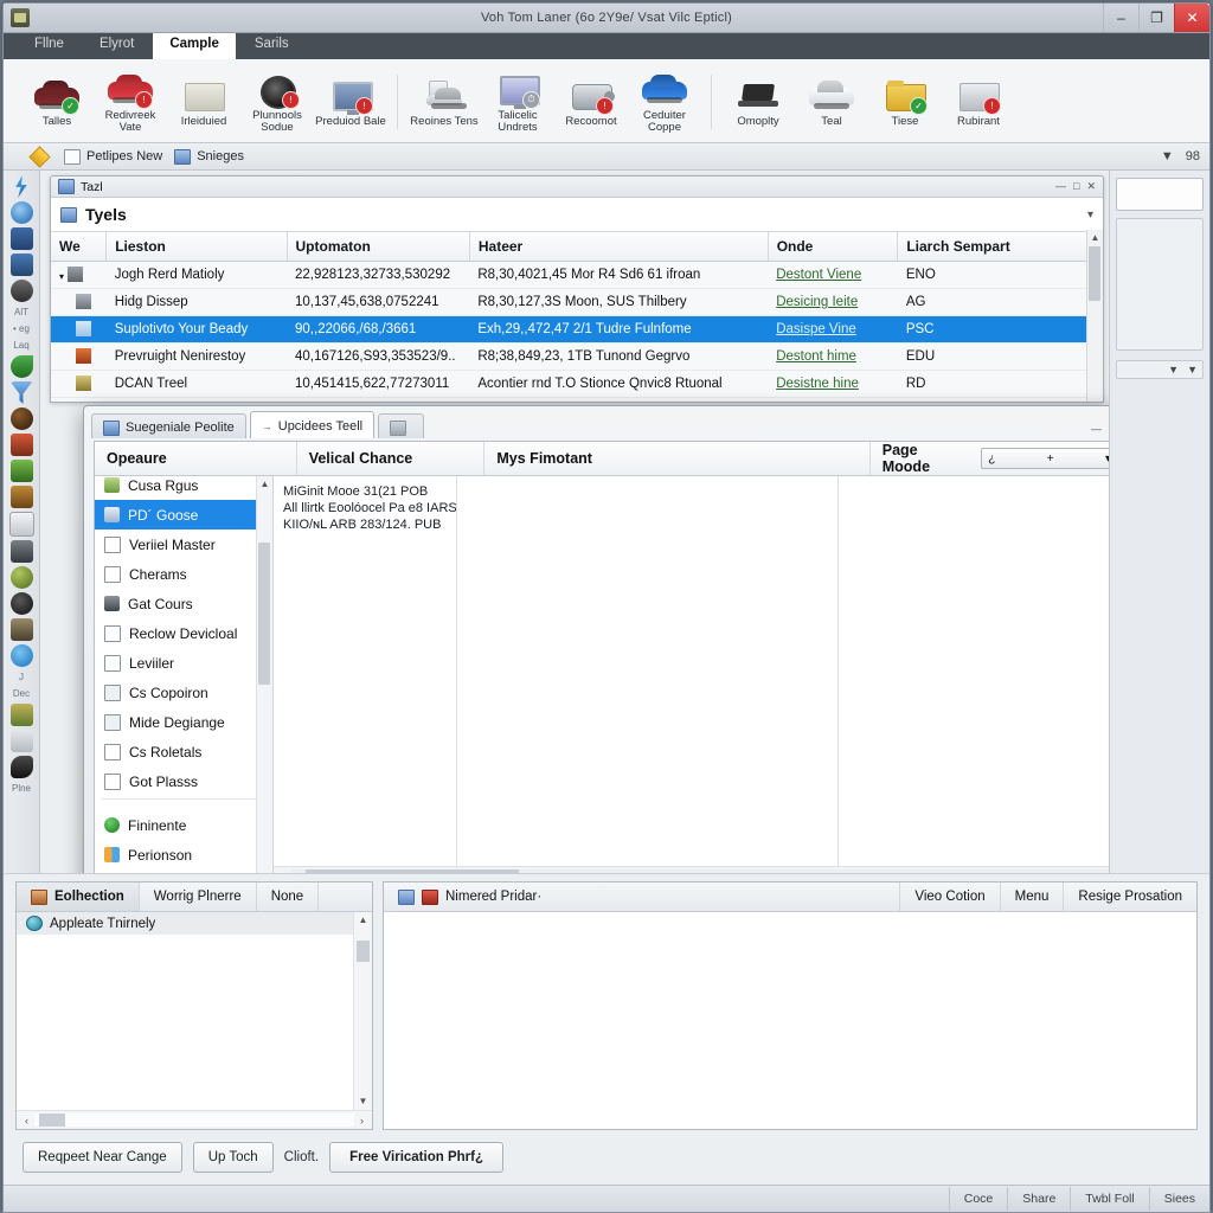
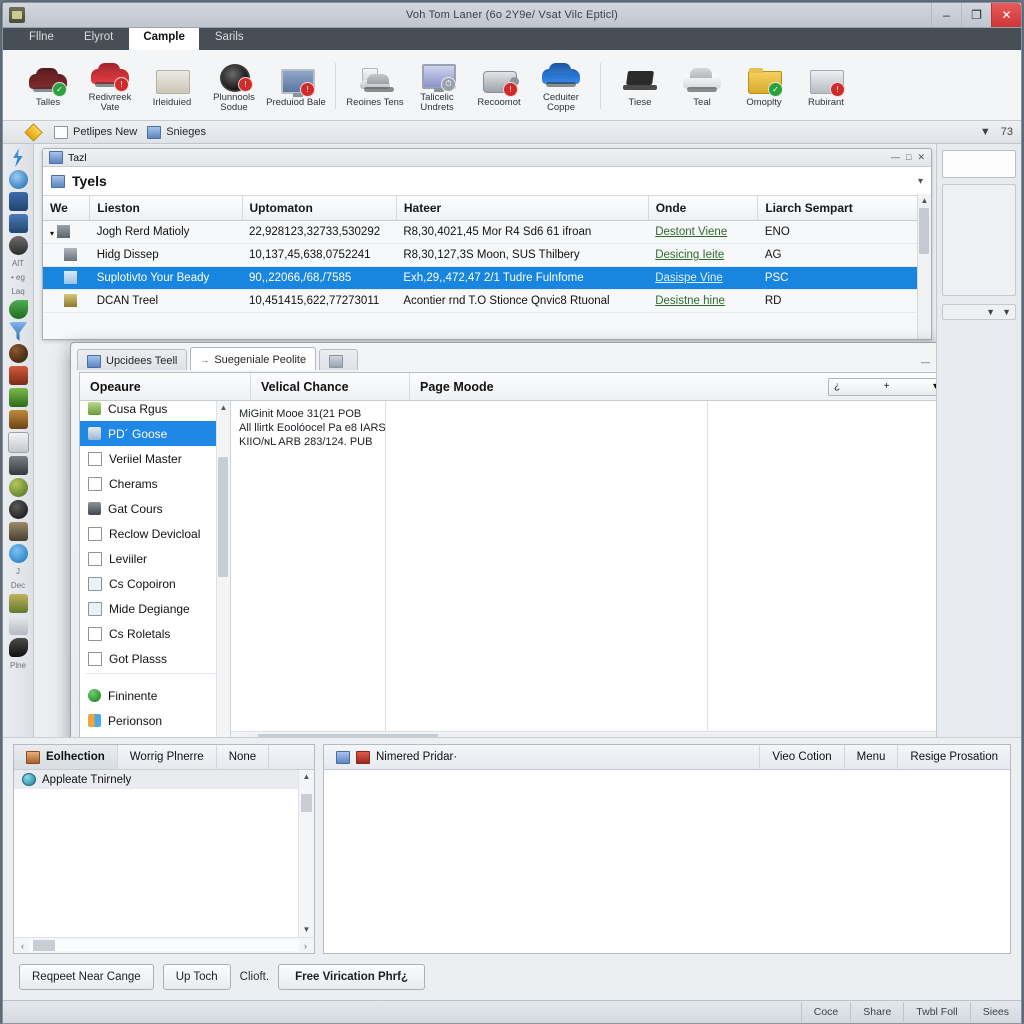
  Voh Tom Laner (6o 2Y9e/ Vsat Vilc Epticl)
  –
  ❐
  ✕
  Fllne
  Elyrot
  Cample
  Sarils
  ✓
  Talles
  !
  Redivreek Vate
  Irleiduied
  !
  Plunnools Sodue
  !
  Preduiod Bale
  Reoines Tens
  ⏱
  Talicelic Undrets
  !
  Recoomot
  Ceduiter Coppe
- Omoplty
+ Tiese
  Teal
  ✓
- Tiese
+ Omoplty
  !
  Rubirant
  Petlipes New
  Snieges
  ▼
- 98
+ 73
  AlT
  • eg
  Laq
  J
  Dec
  Plne
  Tazl
  —
  □
  ✕
  Tyels
  ▾
  We	Lieston	Uptomaton	Hateer	Onde	Liarch Sempart
  ▾	Jogh Rerd Matioly	22,928123,32733,530292	R8,30,4021,45 Mor R4 Sd6 61 ifroan	Destont Viene	ENO
  	Hidg Dissep	10,137,45,638,0752241	R8,30,127,3S Moon, SUS Thilbery	Desicing Ieite	AG
- 	Suplotivto Your Beady	90,,22066,/68,/3661	Exh,29,,472,47 2/1 Tudre Fulnfome	Dasispe Vine	PSC
+ 	Suplotivto Your Beady	90,,22066,/68,/7585	Exh,29,,472,47 2/1 Tudre Fulnfome	Dasispe Vine	PSC
- 	Prevruight Nenirestoy	40,167126,S93,353523/9..	R8;38,849,23, 1TB Tunond Gegrvo	Destont hime	EDU
  	DCAN Treel	10,451415,622,77273011	Acontier rnd T.O Stionce Qnvic8 Rtuonal	Desistne hine	RD
  ▲
- Suegeniale Peolite
+ Upcidees Teell
  →
- Upcidees Teell
+ Suegeniale Peolite
  —
  Opeaure
  Velical Chance
- Mys Fimotant
  Page Moode
  ¿
  +
  ▾
  Cusa Rgus
  PD´ Goose
  Veriiel Master
  Cherams
  Gat Cours
  Reclow Devicloal
  Leviiler
  Cs Copoiron
  Mide Degiange
  Cs Roletals
  Got Plasss
  Fininente
  Perionson
  ▲
  MiGinit Mooe 31(21 POB
  KIIO/ɴL ARB 283/124. PUB
  ▼
  ▼
  Eolhection
  Worrig Plnerre
  None
  Appleate Tnirnely
  ▲
  ▼
  ‹
  ›
  Nimered Pridar·
  Vieo Cotion
  Menu
  Resige Prosation
  Reqpeet Near Cange
  Up Toch
  Clioft.
  Free Virication Phrf¿
  Coce
  Share
  Twbl Foll
  Siees
